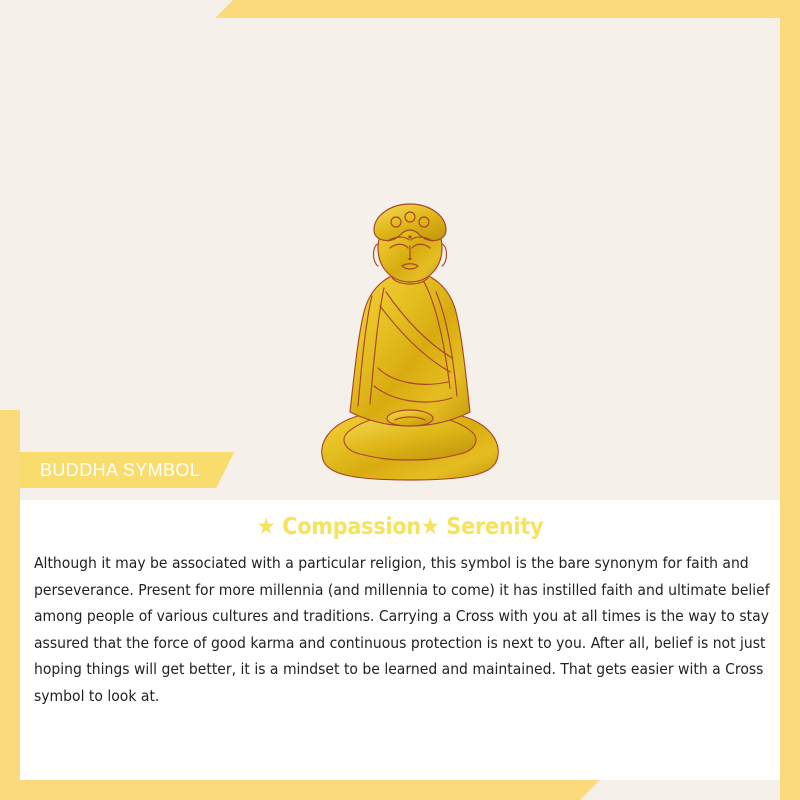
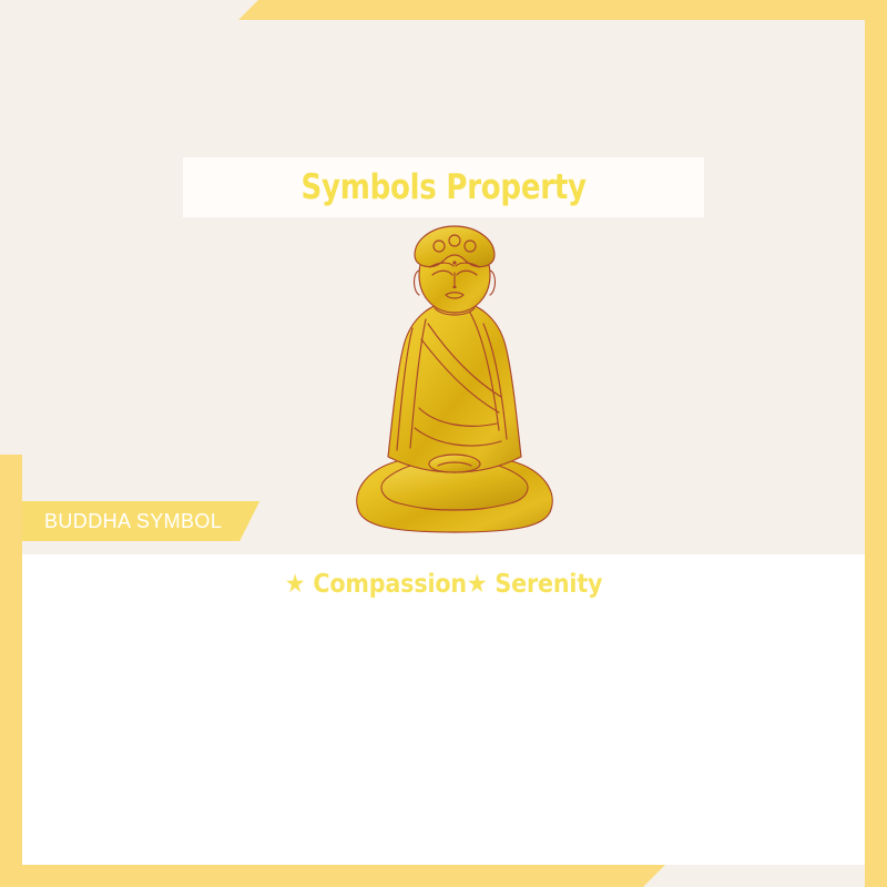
+ Symbols Property
  BUDDHA SYMBOL
  ★ Compassion★ Serenity
- Although it may be associated with a particular religion, this symbol is the bare synonym for faith and perseverance. Present for more millennia (and millennia to come) it has instilled faith and ultimate belief among people of various cultures and traditions. Carrying a Cross with you at all times is the way to stay assured that the force of good karma and continuous protection is next to you. After all, belief is not just hoping things will get better, it is a mindset to be learned and maintained. That gets easier with a Cross symbol to look at.
